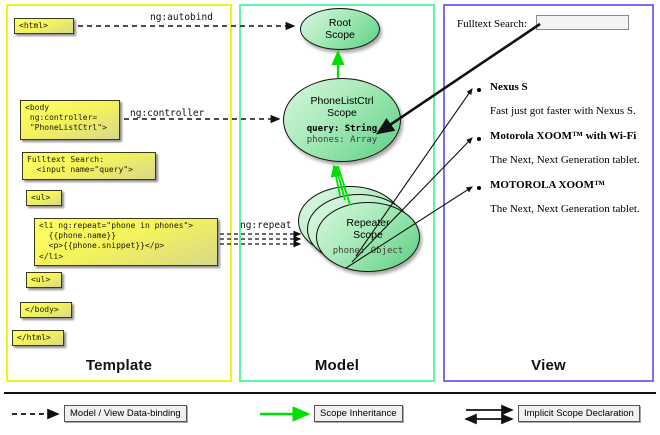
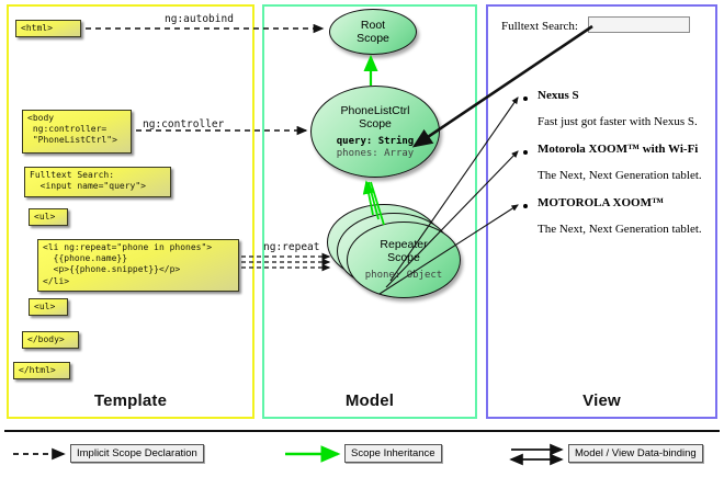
  Template
  Model
  View
  <html>
  <body
  ng:controller=
  "PhoneListCtrl">
  Fulltext Search:
  <input name="query">
  <ul>
  <li ng:repeat="phone in phones">
  {{phone.name}}
  <p>{{phone.snippet}}</p>
  </li>
  <ul>
  </body>
  </html>
  ng:autobind
  ng:controller
  ng:repeat
  Root
  Scope
  PhoneListCtrl
  Scope
  query: String
  phones: Array
  Repeaer
  Scope
  phone Object
  Fulltext Search:
  Nexus S
  Fast just got faster with Nexus S.
  Motorola XOOM™ with Wi-Fi
  The Next, Next Generation tablet.
  MOTOROLA XOOM™
  The Next, Next Generation tablet.
- Model / View Data-binding
+ Implicit Scope Declaration
  Scope Inheritance
- Implicit Scope Declaration
+ Model / View Data-binding
